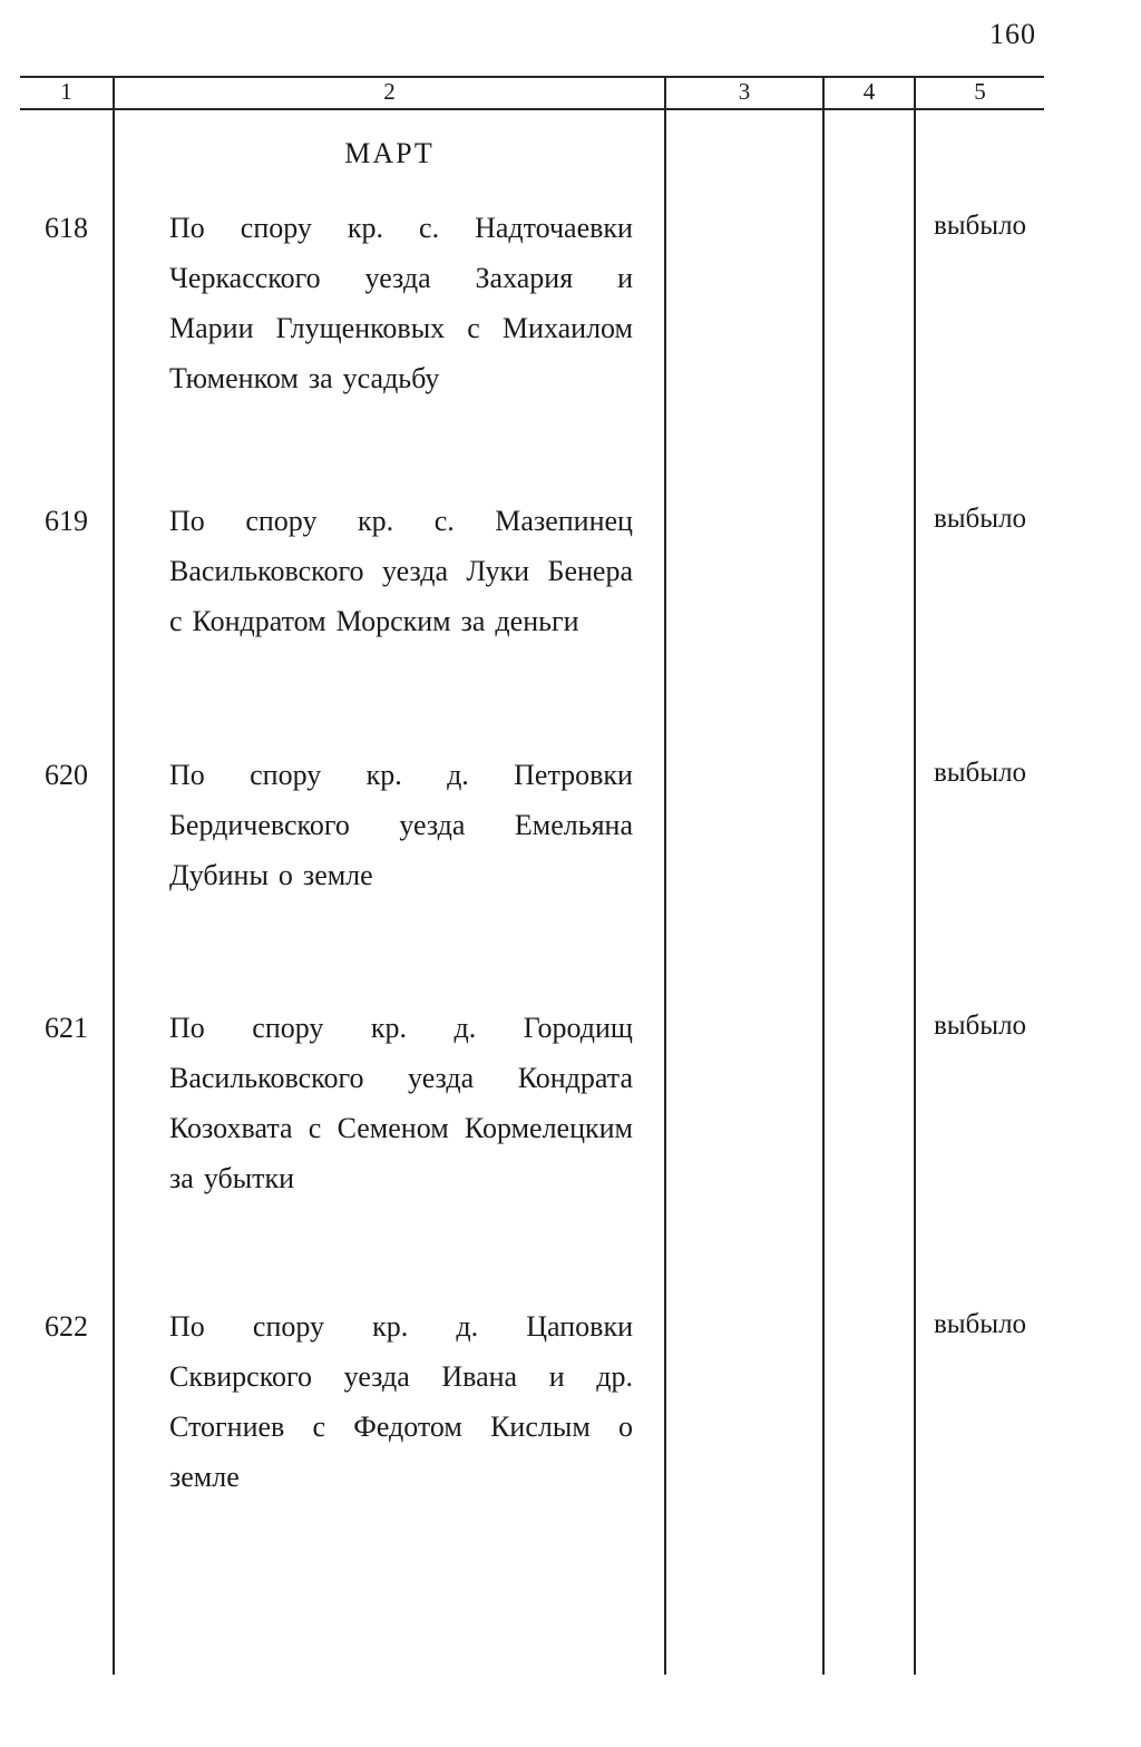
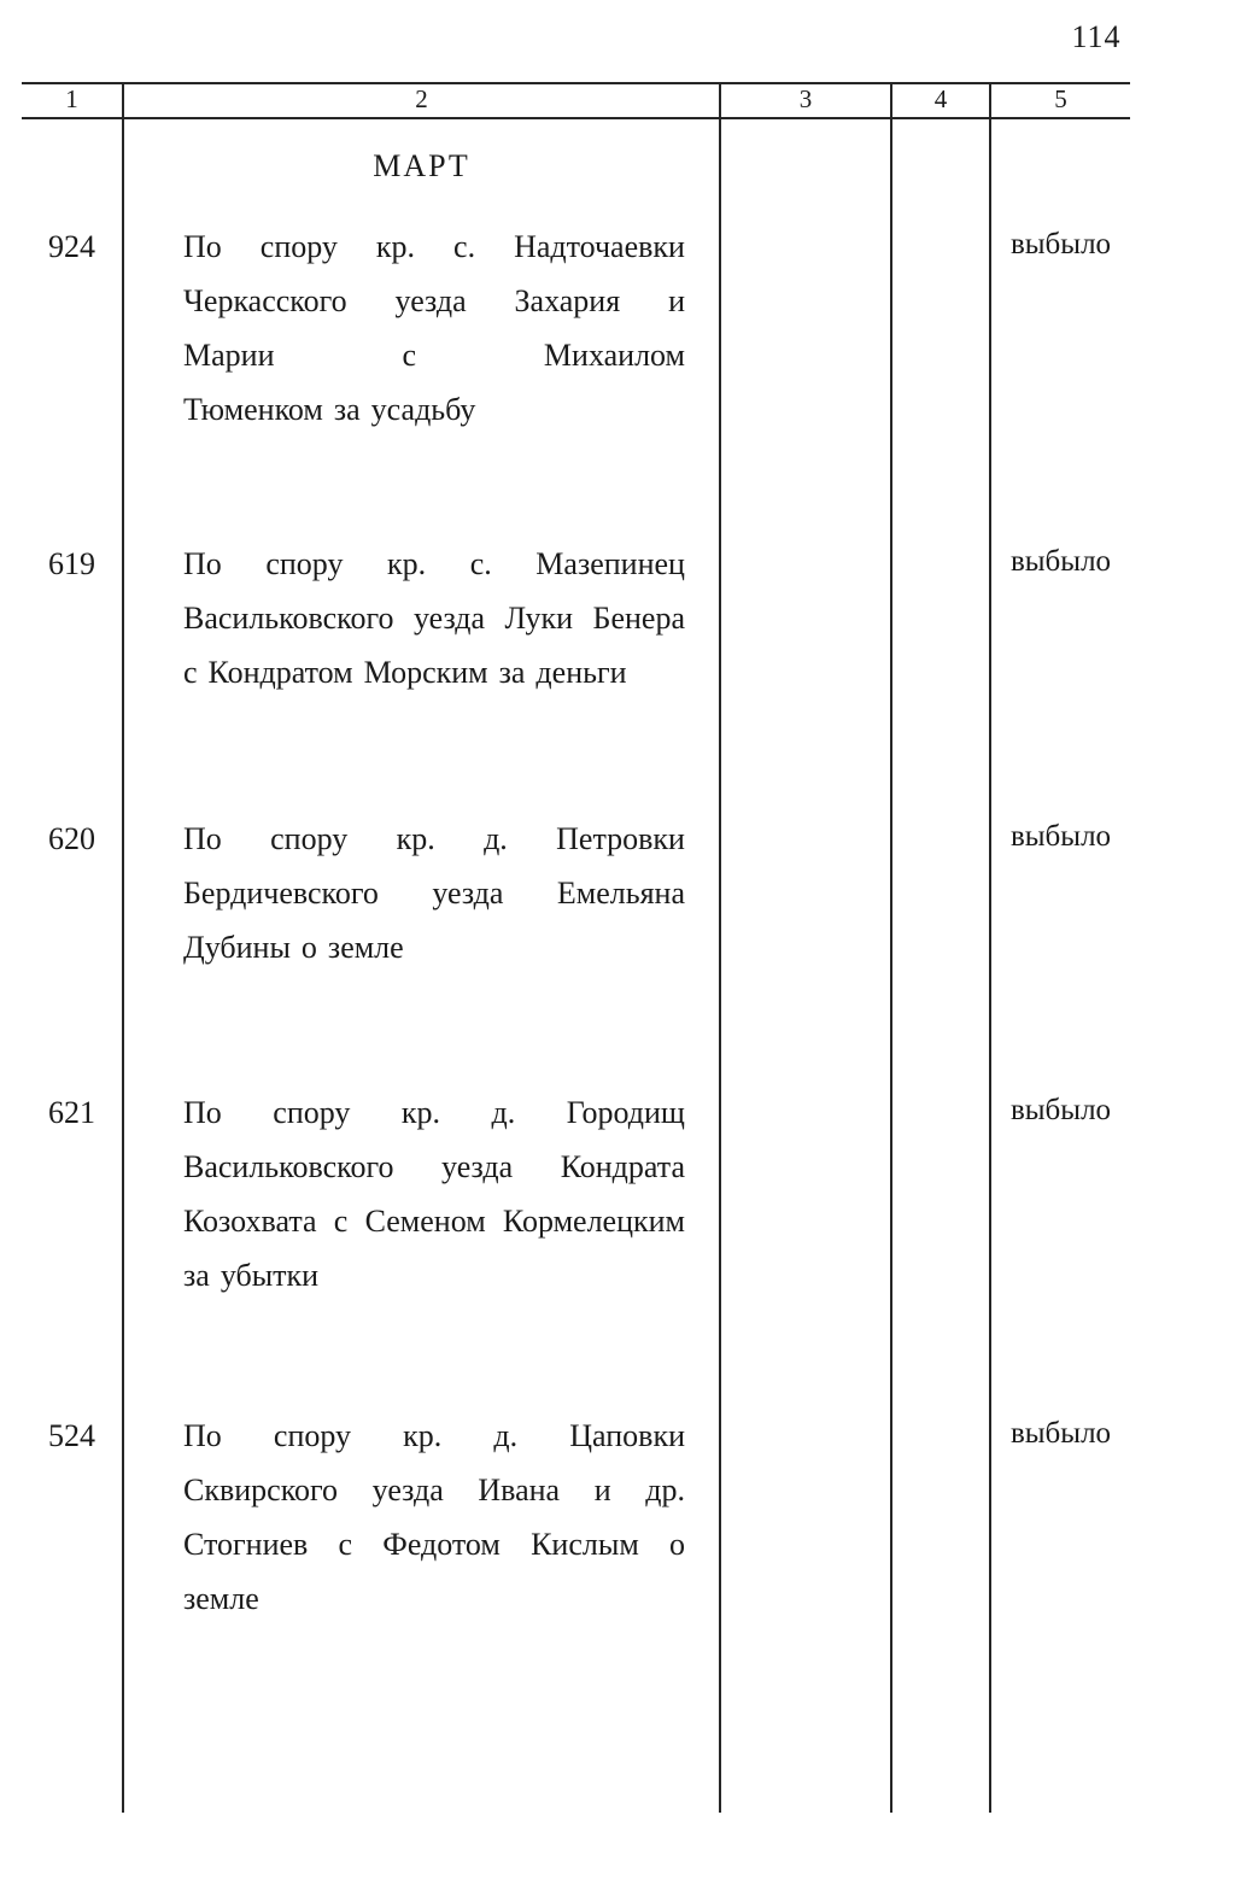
- 160
+ 114
  1
  2
  3
  4
  5
  МАРТ
- 618
+ 924
  По
  спору
  кр.
  с.
  Надточаевки
  Черкасского
  уезда
  Захария
  и
  Марии
- Глущенковых
  с
  Михаилом
  Тюменком
  за
  усадьбу
  выбыло
  619
  По
  спору
  кр.
  с.
  Мазепинец
  Васильковского
  уезда
  Луки
  Бенера
  с
  Кондратом
  Морским
  за
  деньги
  выбыло
  620
  По
  спору
  кр.
  д.
  Петровки
  Бердичевского
  уезда
  Емельяна
  Дубины
  о
  земле
  выбыло
  621
  По
  спору
  кр.
  д.
  Городищ
  Васильковского
  уезда
  Кондрата
  Козохвата
  с
  Семеном
  Кормелецким
  за
  убытки
  выбыло
- 622
+ 524
  По
  спору
  кр.
  д.
  Цаповки
  Сквирского
  уезда
  Ивана
  и
  др.
  Стогниев
  с
  Федотом
  Кислым
  о
  земле
  выбыло
